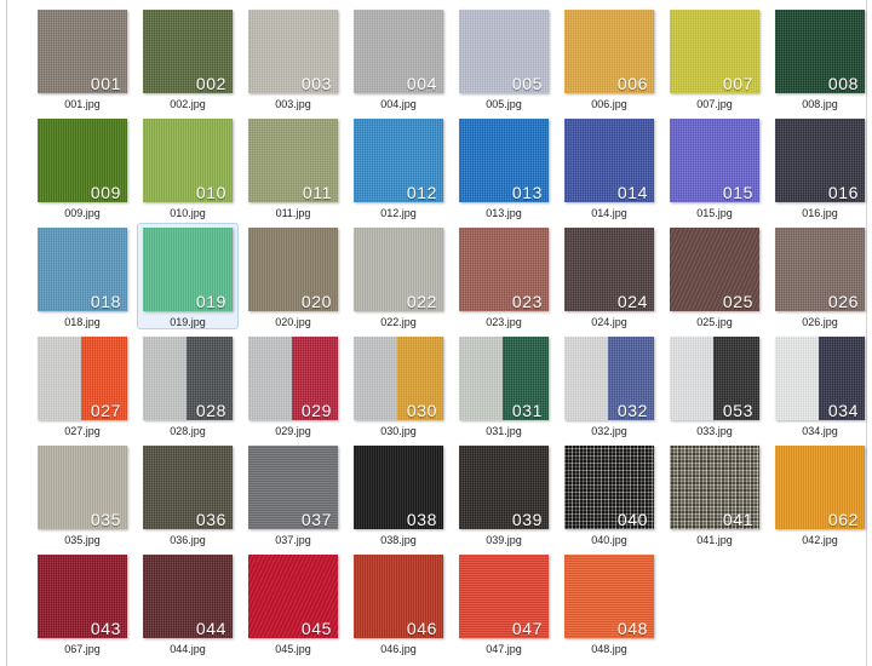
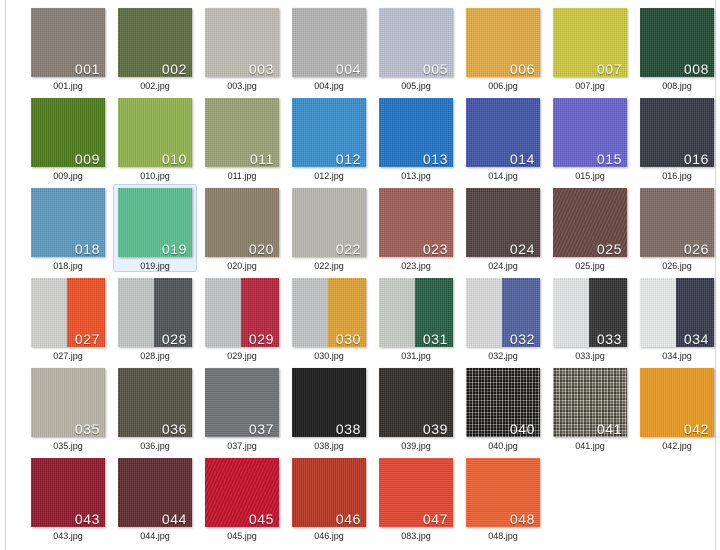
  001
  001.jpg
  002
  002.jpg
  003
  003.jpg
  004
  004.jpg
  005
  005.jpg
  006
  006.jpg
  007
  007.jpg
  008
  008.jpg
  009
  009.jpg
  010
  010.jpg
  011
  011.jpg
  012
  012.jpg
  013
  013.jpg
  014
  014.jpg
  015
  015.jpg
  016
  016.jpg
  018
  018.jpg
  019
  019.jpg
  020
  020.jpg
  022
  022.jpg
  023
  023.jpg
  024
  024.jpg
  025
  025.jpg
  026
  026.jpg
  027
  027.jpg
  028
  028.jpg
  029
  029.jpg
  030
  030.jpg
  031
  031.jpg
  032
  032.jpg
- 053
+ 033
  033.jpg
  034
  034.jpg
  035
  035.jpg
  036
  036.jpg
  037
  037.jpg
  038
  038.jpg
  039
  039.jpg
  040
  040.jpg
  041
  041.jpg
- 062
+ 042
  042.jpg
  043
- 067.jpg
+ 043.jpg
  044
  044.jpg
  045
  045.jpg
  046
  046.jpg
  047
- 047.jpg
+ 083.jpg
  048
  048.jpg
